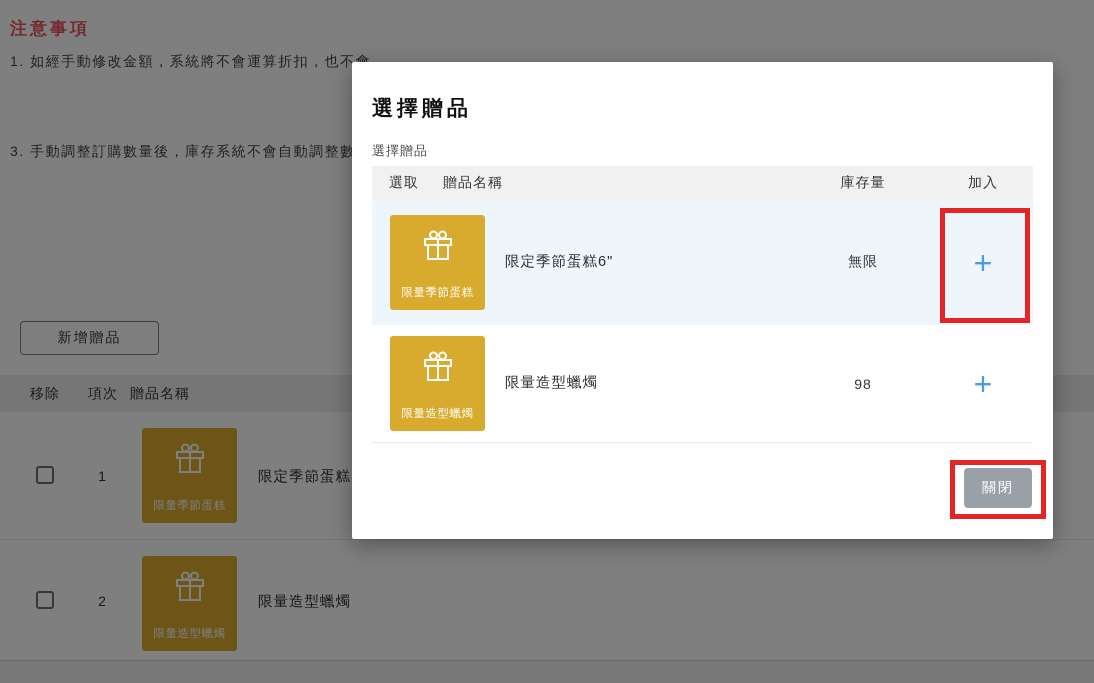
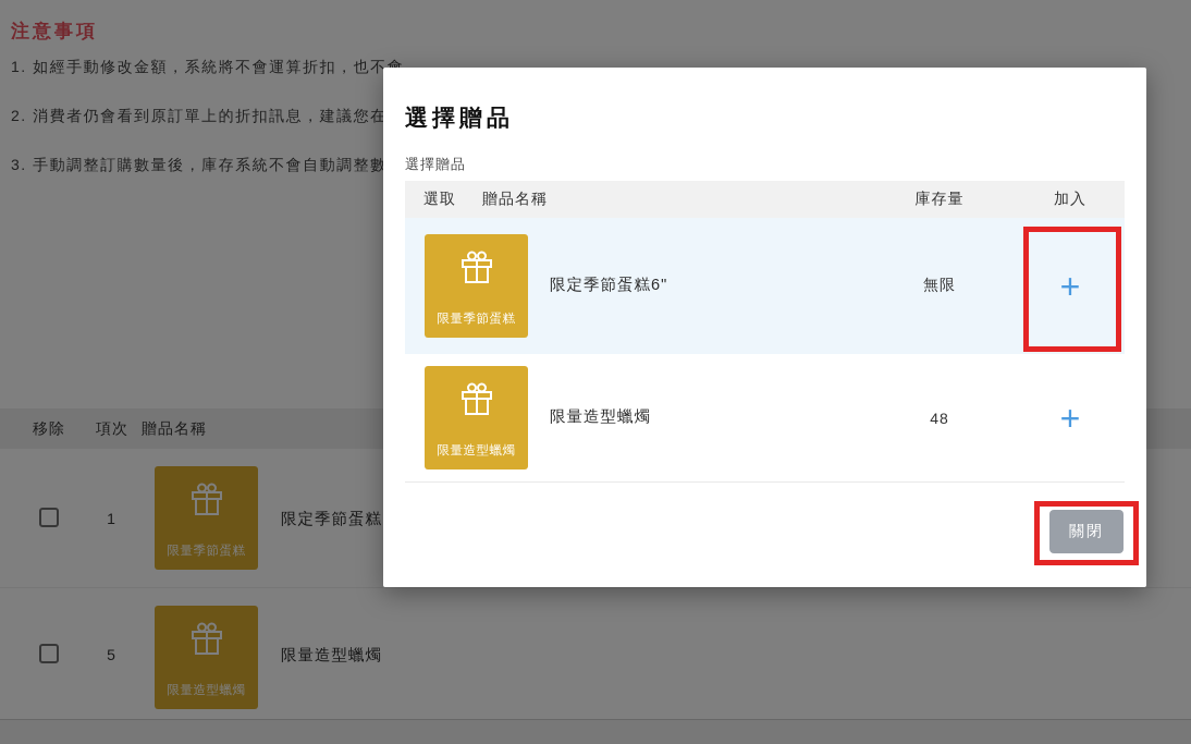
  注意事項
  1. 如經手動修改金額，系統將不會運算折扣，也不會
+ 2. 消費者仍會看到原訂單上的折扣訊息，建議您在
  3. 手動調整訂購數量後，庫存系統不會自動調整數
- 新增贈品
  移除
  項次
  贈品名稱
  1
  限量季節蛋糕
  限定季節蛋糕
- 2
+ 5
  限量造型蠟燭
  限量造型蠟燭
  選擇贈品
  選擇贈品
  選取
  贈品名稱
  庫存量
  加入
  限量季節蛋糕
  限定季節蛋糕6"
  無限
  +
  限量造型蠟燭
  限量造型蠟燭
- 98
+ 48
  +
  關閉
